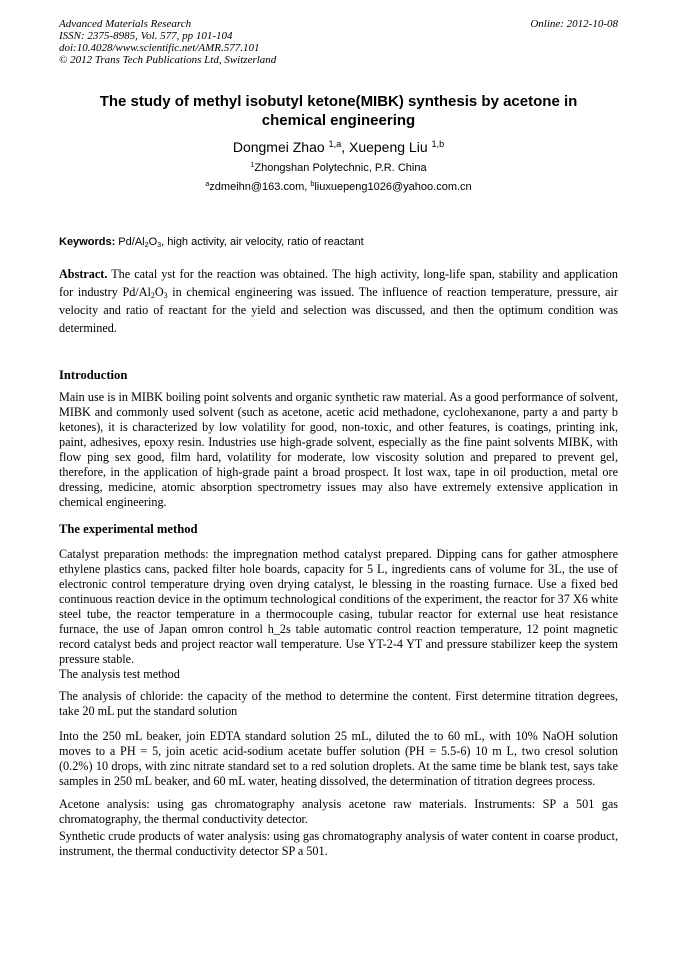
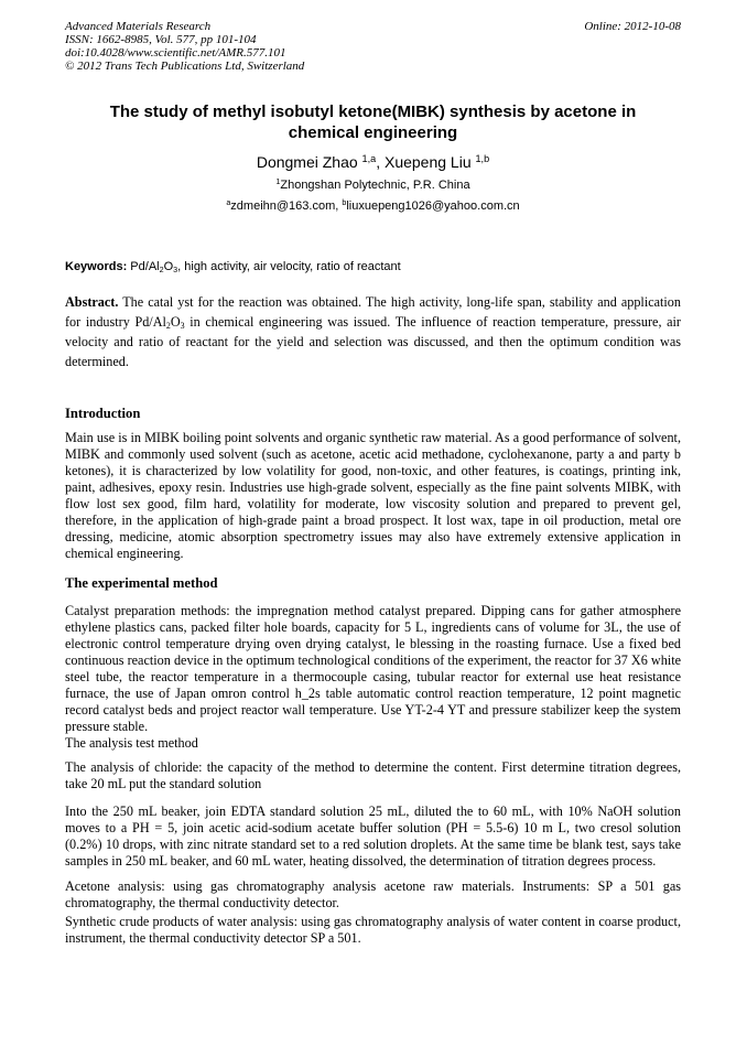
  Advanced Materials Research
- ISSN: 2375-8985, Vol. 577, pp 101-104
+ ISSN: 1662-8985, Vol. 577, pp 101-104
  doi:10.4028/www.scientific.net/AMR.577.101
  © 2012 Trans Tech Publications Ltd, Switzerland
  Online: 2012-10-08
  The study of methyl isobutyl ketone(MIBK) synthesis by acetone in chemical engineering
  Dongmei Zhao 1,a, Xuepeng Liu 1,b
  1Zhongshan Polytechnic, P.R. China
  azdmeihn@163.com, bliuxuepeng1026@yahoo.com.cn
  Keywords: Pd/Al2O3, high activity, air velocity, ratio of reactant
  Abstract. The catal yst for the reaction was obtained. The high activity, long-life span, stability and application for industry Pd/Al2O3 in chemical engineering was issued. The influence of reaction temperature, pressure, air velocity and ratio of reactant for the yield and selection was discussed, and then the optimum condition was determined.
  Introduction
- Main use is in MIBK boiling point solvents and organic synthetic raw material. As a good performance of solvent, MIBK and commonly used solvent (such as acetone, acetic acid methadone, cyclohexanone, party a and party b ketones), it is characterized by low volatility for good, non-toxic, and other features, is coatings, printing ink, paint, adhesives, epoxy resin. Industries use high-grade solvent, especially as the fine paint solvents MIBK, with flow ping sex good, film hard, volatility for moderate, low viscosity solution and prepared to prevent gel, therefore, in the application of high-grade paint a broad prospect. It lost wax, tape in oil production, metal ore dressing, medicine, atomic absorption spectrometry issues may also have extremely extensive application in chemical engineering.
+ Main use is in MIBK boiling point solvents and organic synthetic raw material. As a good performance of solvent, MIBK and commonly used solvent (such as acetone, acetic acid methadone, cyclohexanone, party a and party b ketones), it is characterized by low volatility for good, non-toxic, and other features, is coatings, printing ink, paint, adhesives, epoxy resin. Industries use high-grade solvent, especially as the fine paint solvents MIBK, with flow lost sex good, film hard, volatility for moderate, low viscosity solution and prepared to prevent gel, therefore, in the application of high-grade paint a broad prospect. It lost wax, tape in oil production, metal ore dressing, medicine, atomic absorption spectrometry issues may also have extremely extensive application in chemical engineering.
  The experimental method
  Catalyst preparation methods: the impregnation method catalyst prepared. Dipping cans for gather atmosphere ethylene plastics cans, packed filter hole boards, capacity for 5 L, ingredients cans of volume for 3L, the use of electronic control temperature drying oven drying catalyst, le blessing in the roasting furnace. Use a fixed bed continuous reaction device in the optimum technological conditions of the experiment, the reactor for 37 X6 white steel tube, the reactor temperature in a thermocouple casing, tubular reactor for external use heat resistance furnace, the use of Japan omron control h_2s table automatic control reaction temperature, 12 point magnetic record catalyst beds and project reactor wall temperature. Use YT-2-4 YT and pressure stabilizer keep the system pressure stable.
  The analysis test method
  The analysis of chloride: the capacity of the method to determine the content. First determine titration degrees, take 20 mL put the standard solution
  Into the 250 mL beaker, join EDTA standard solution 25 mL, diluted the to 60 mL, with 10% NaOH solution moves to a PH = 5, join acetic acid-sodium acetate buffer solution (PH = 5.5-6) 10 m L, two cresol solution (0.2%) 10 drops, with zinc nitrate standard set to a red solution droplets. At the same time be blank test, says take samples in 250 mL beaker, and 60 mL water, heating dissolved, the determination of titration degrees process.
  Acetone analysis: using gas chromatography analysis acetone raw materials. Instruments: SP a 501 gas chromatography, the thermal conductivity detector.
  Synthetic crude products of water analysis: using gas chromatography analysis of water content in coarse product, instrument, the thermal conductivity detector SP a 501.
